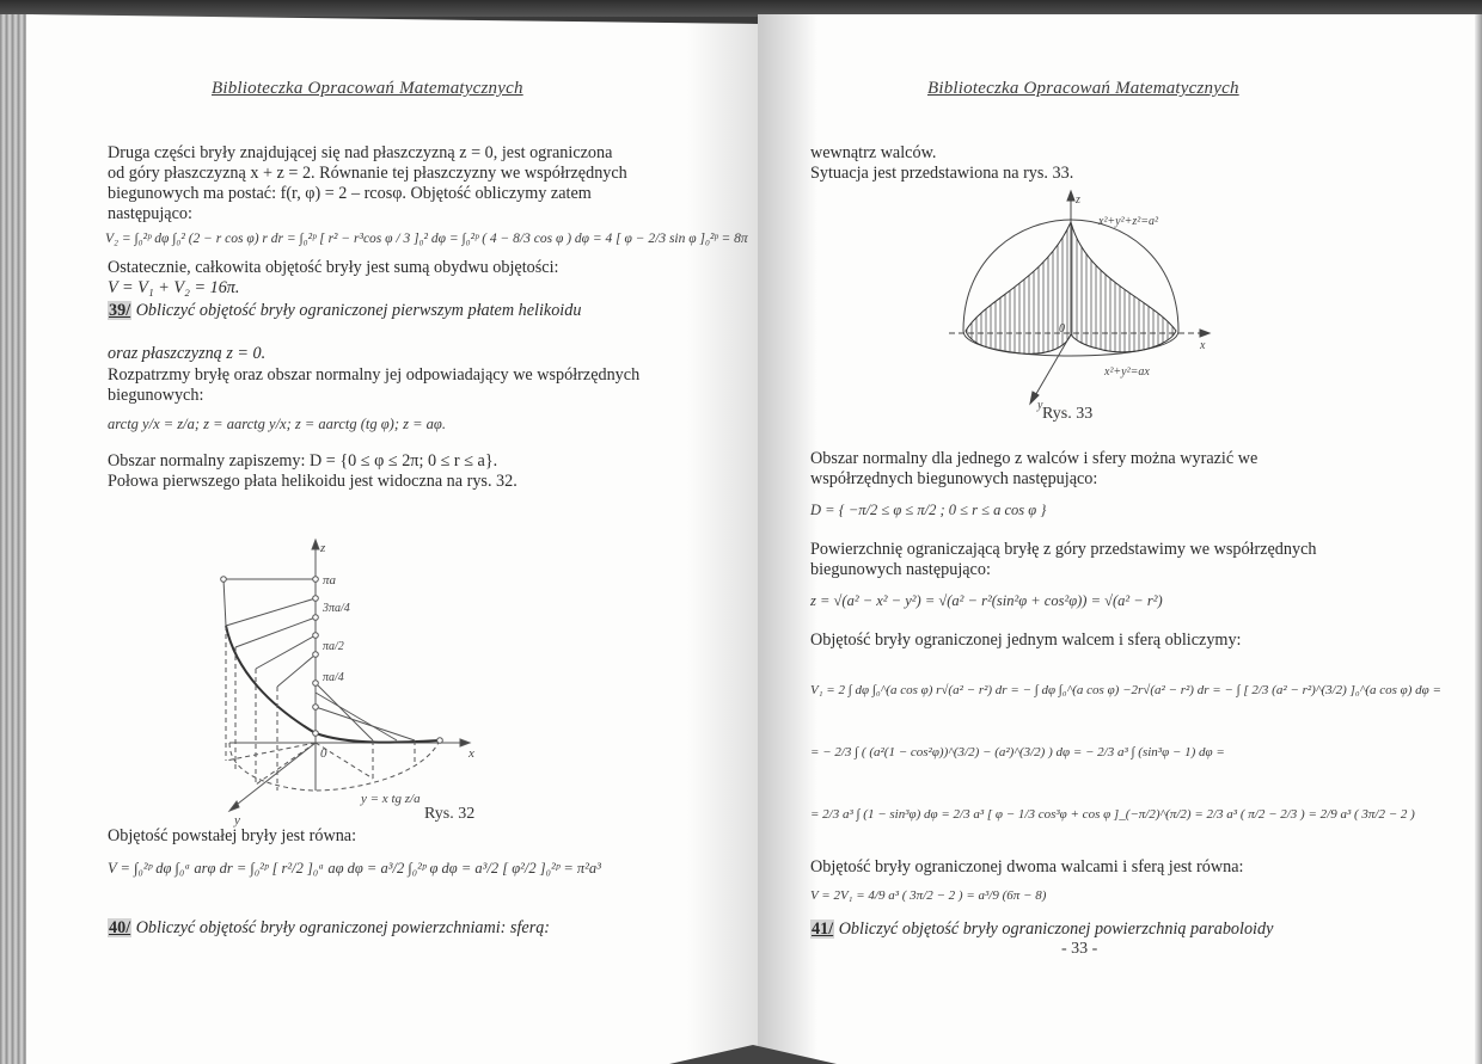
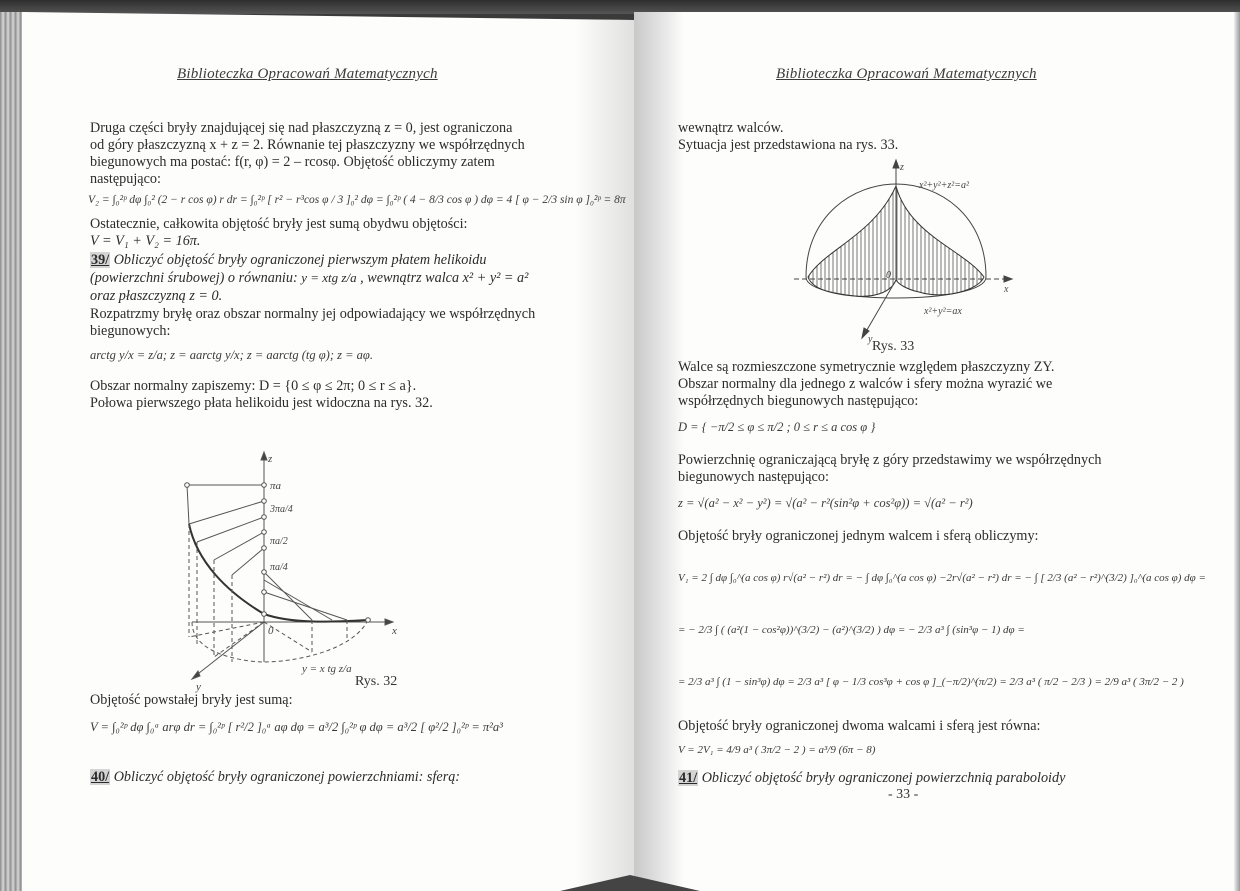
  Biblioteczka Opracowań Matematycznych
  Druga części bryły znajdującej się nad płaszczyzną z = 0, jest ograniczona
  od góry płaszczyzną x + z = 2. Równanie tej płaszczyzny we współrzędnych
  biegunowych ma postać: f(r, φ) = 2 – rcosφ. Objętość obliczymy zatem
  następująco:
  V₂ = ∫₀²ᵖ dφ ∫₀² (2 − r cos φ) r dr = ∫₀²ᵖ [ r² − r³cos φ / 3 ]₀² dφ = ∫₀²ᵖ ( 4 − 8/3 cos φ ) dφ = 4 [ φ − 2/3 sin φ ]₀²ᵖ = 8π
  Ostatecznie, całkowita objętość bryły jest sumą obydwu objętości:
  V = V₁ + V₂ = 16π.
  39/ Obliczyć objętość bryły ograniczonej pierwszym płatem helikoidu
+ (powierzchni śrubowej) o równaniu: y = xtg z/a , wewnątrz walca x² + y² = a²
  oraz płaszczyzną z = 0.
  Rozpatrzmy bryłę oraz obszar normalny jej odpowiadający we współrzędnych
  biegunowych:
  arctg y/x = z/a; z = aarctg y/x; z = aarctg (tg φ); z = aφ.
  Obszar normalny zapiszemy: D = {0 ≤ φ ≤ 2π; 0 ≤ r ≤ a}.
  Połowa pierwszego płata helikoidu jest widoczna na rys. 32.
  z
  x
  y
  0
  πa
  3πa/4
  πa/2
  πa/4
  y = x tg z/a
  Rys. 32
- Objętość powstałej bryły jest równa:
+ Objętość powstałej bryły jest sumą:
  V = ∫₀²ᵖ dφ ∫₀ᵃ arφ dr = ∫₀²ᵖ [ r²/2 ]₀ᵃ aφ dφ = a³/2 ∫₀²ᵖ φ dφ = a³/2 [ φ²/2 ]₀²ᵖ = π²a³
  40/ Obliczyć objętość bryły ograniczonej powierzchniami: sferą:
  Biblioteczka Opracowań Matematycznych
  wewnątrz walców.
  Sytuacja jest przedstawiona na rys. 33.
  z
  x
  y
  0
  x²+y²+z²=a²
  x²+y²=ax
  Rys. 33
+ Walce są rozmieszczone symetrycznie względem płaszczyzny ZY.
  Obszar normalny dla jednego z walców i sfery można wyrazić we
  współrzędnych biegunowych następująco:
  D = { −π/2 ≤ φ ≤ π/2 ; 0 ≤ r ≤ a cos φ }
  Powierzchnię ograniczającą bryłę z góry przedstawimy we współrzędnych
  biegunowych następująco:
  z = √(a² − x² − y²) = √(a² − r²(sin²φ + cos²φ)) = √(a² − r²)
  Objętość bryły ograniczonej jednym walcem i sferą obliczymy:
  V₁ = 2 ∫ dφ ∫₀^(a cos φ) r√(a² − r²) dr = − ∫ dφ ∫₀^(a cos φ) −2r√(a² − r²) dr = − ∫ [ 2/3 (a² − r²)^(3/2) ]₀^(a cos φ) dφ =
  = − 2/3 ∫ ( (a²(1 − cos²φ))^(3/2) − (a²)^(3/2) ) dφ = − 2/3 a³ ∫ (sin³φ − 1) dφ =
  = 2/3 a³ ∫ (1 − sin³φ) dφ = 2/3 a³ [ φ − 1/3 cos³φ + cos φ ]_(−π/2)^(π/2) = 2/3 a³ ( π/2 − 2/3 ) = 2/9 a³ ( 3π/2 − 2 )
  Objętość bryły ograniczonej dwoma walcami i sferą jest równa:
  V = 2V₁ = 4/9 a³ ( 3π/2 − 2 ) = a³/9 (6π − 8)
  41/ Obliczyć objętość bryły ograniczonej powierzchnią paraboloidy
  - 33 -
